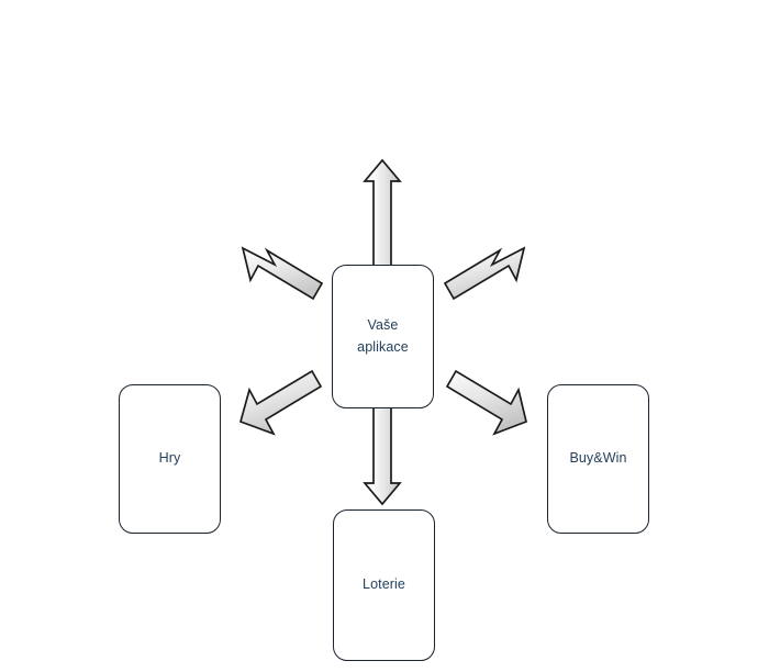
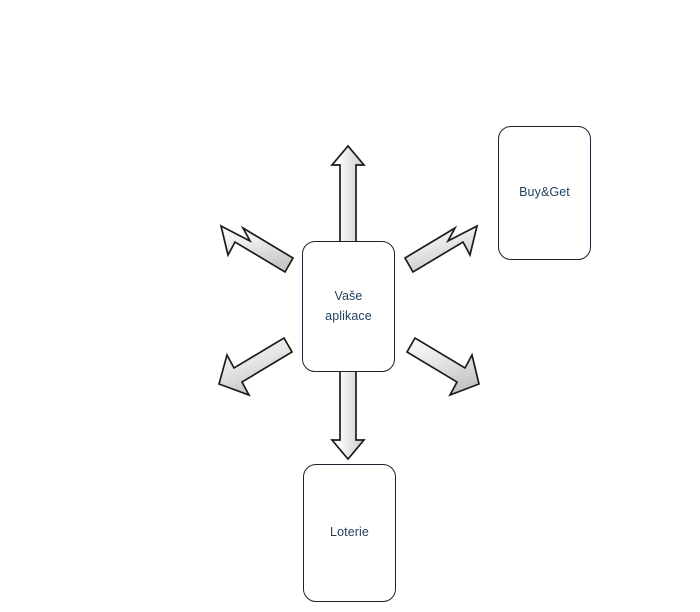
+ Buy&Get
  Vaše
  aplikace
- Hry
- Buy&Win
  Loterie
